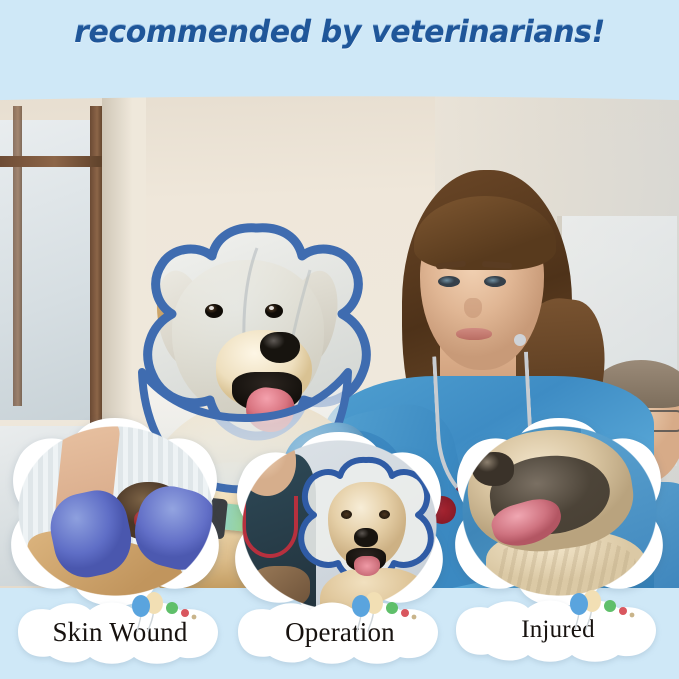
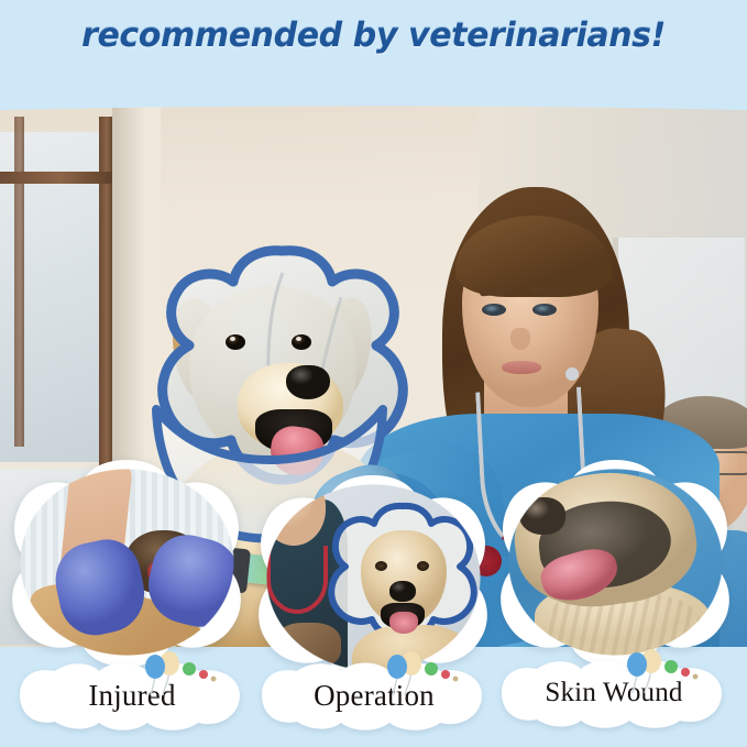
  recommended by veterinarians!
- Skin Wound
+ Injured
  Operation
- Injured
+ Skin Wound
